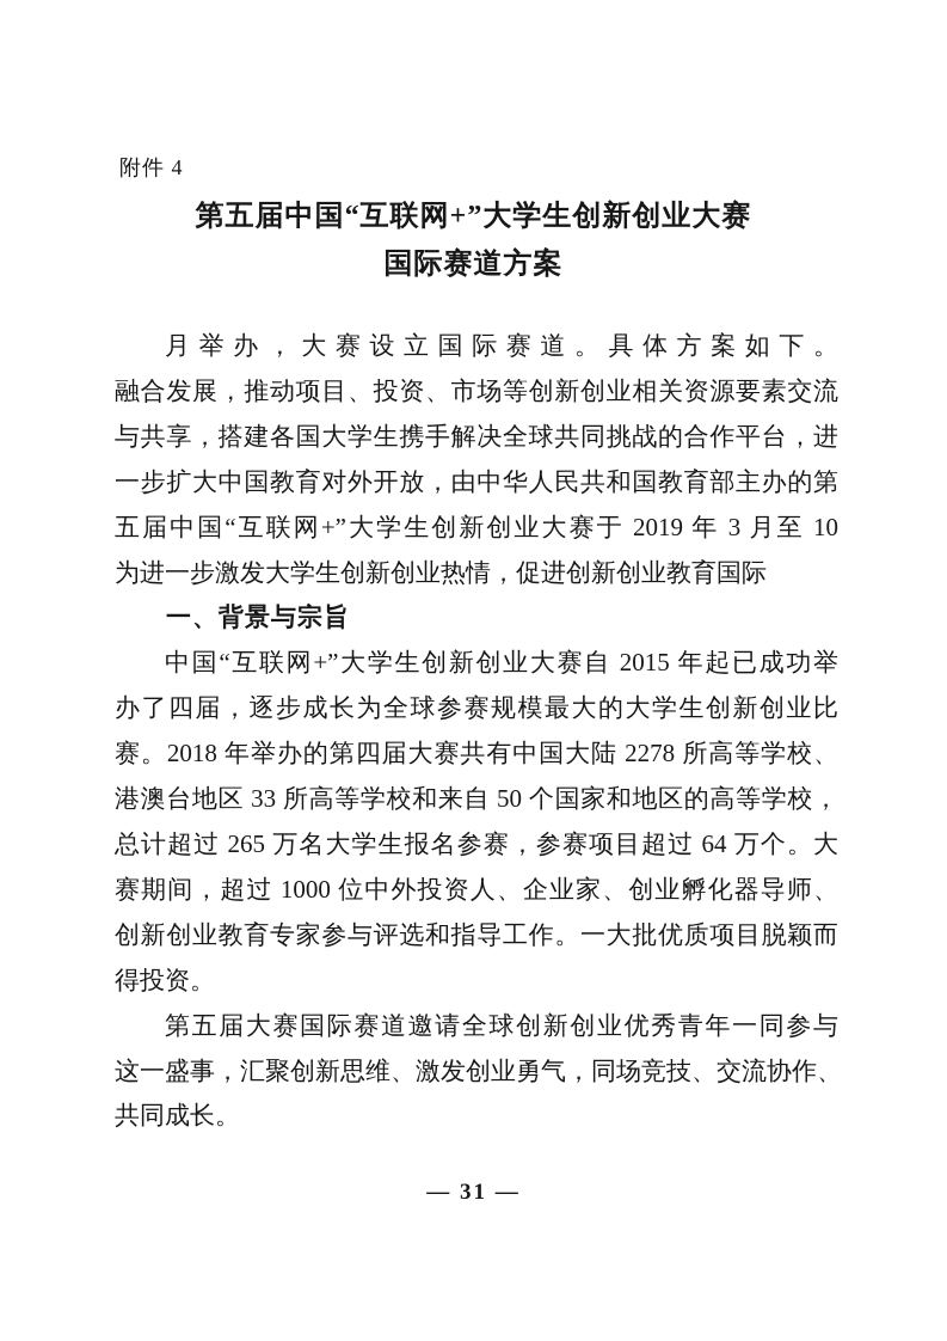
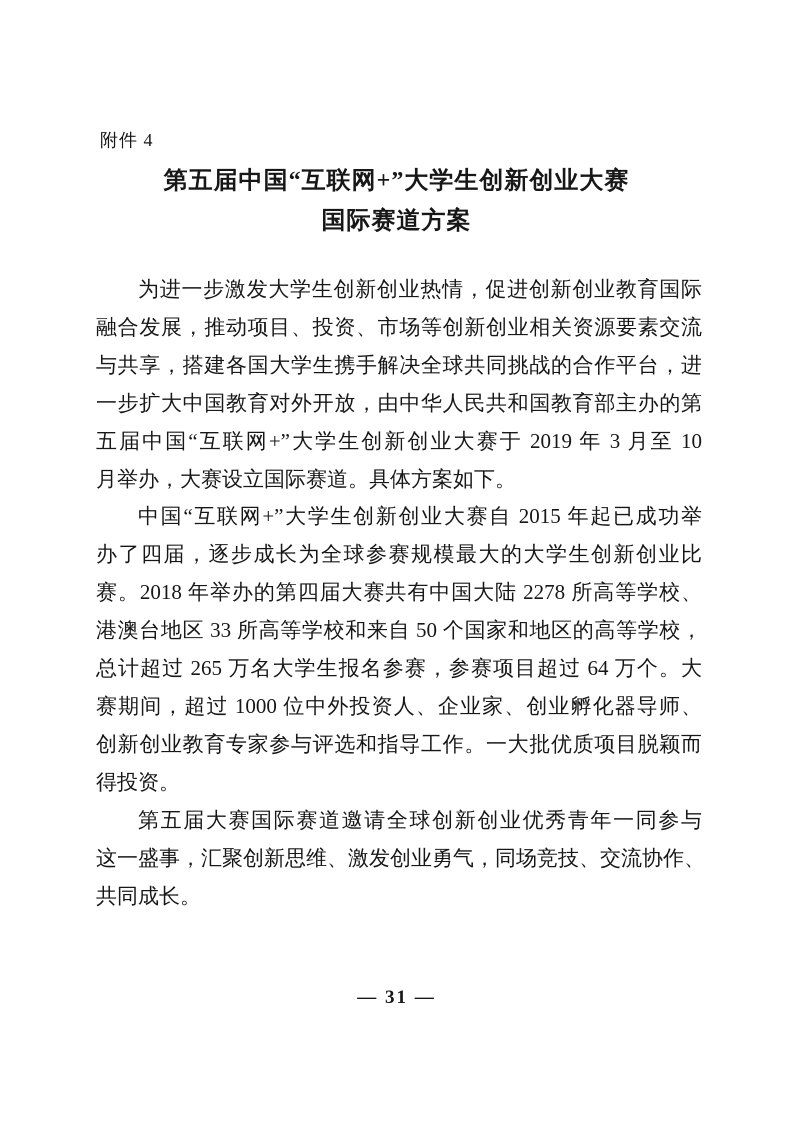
  附件 4
  第五届中国“互联网+”大学生创新创业大赛
  国际赛道方案
- 月举办，大赛设立国际赛道。具体方案如下。
+ 为进一步激发大学生创新创业热情，促进创新创业教育国际
  融合发展，推动项目、投资、市场等创新创业相关资源要素交流
  与共享，搭建各国大学生携手解决全球共同挑战的合作平台，进
  一步扩大中国教育对外开放，由中华人民共和国教育部主办的第
  五届中国“互联网+”大学生创新创业大赛于 2019 年 3 月至 10
- 为进一步激发大学生创新创业热情，促进创新创业教育国际
+ 月举办，大赛设立国际赛道。具体方案如下。
- 一、背景与宗旨
  中国“互联网+”大学生创新创业大赛自 2015 年起已成功举
  办了四届，逐步成长为全球参赛规模最大的大学生创新创业比
  赛。2018 年举办的第四届大赛共有中国大陆 2278 所高等学校、
  港澳台地区 33 所高等学校和来自 50 个国家和地区的高等学校，
  总计超过 265 万名大学生报名参赛，参赛项目超过 64 万个。大
  赛期间，超过 1000 位中外投资人、企业家、创业孵化器导师、
  创新创业教育专家参与评选和指导工作。一大批优质项目脱颖而
  得投资。
  第五届大赛国际赛道邀请全球创新创业优秀青年一同参与
  这一盛事，汇聚创新思维、激发创业勇气，同场竞技、交流协作、
  共同成长。
  — 31 —
